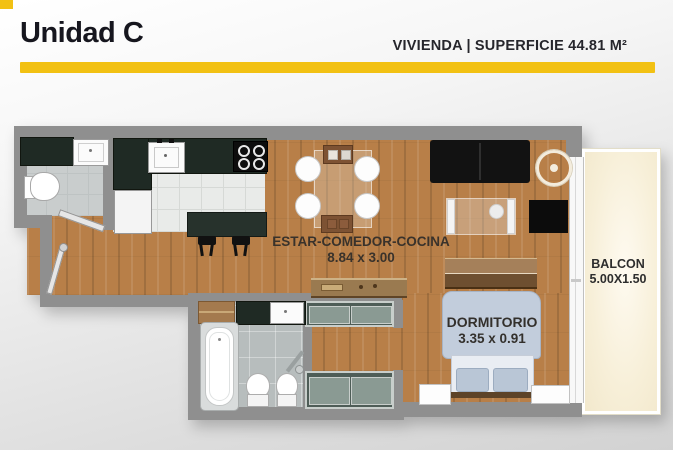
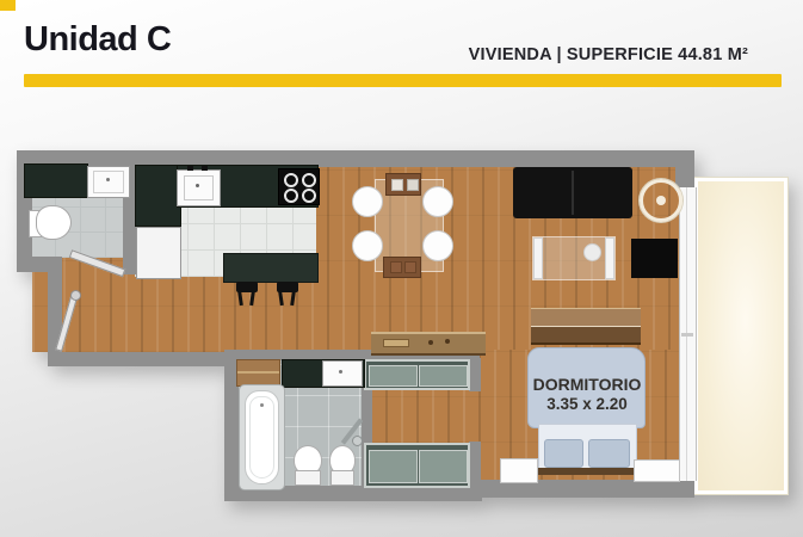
  Unidad C
  VIVIENDA | SUPERFICIE 44.81 M²
- ESTAR-COMEDOR-COCINA
- 8.84 x 3.00
  DORMITORIO
- 3.35 x 0.91
+ 3.35 x 2.20
- BALCON
- 5.00X1.50
